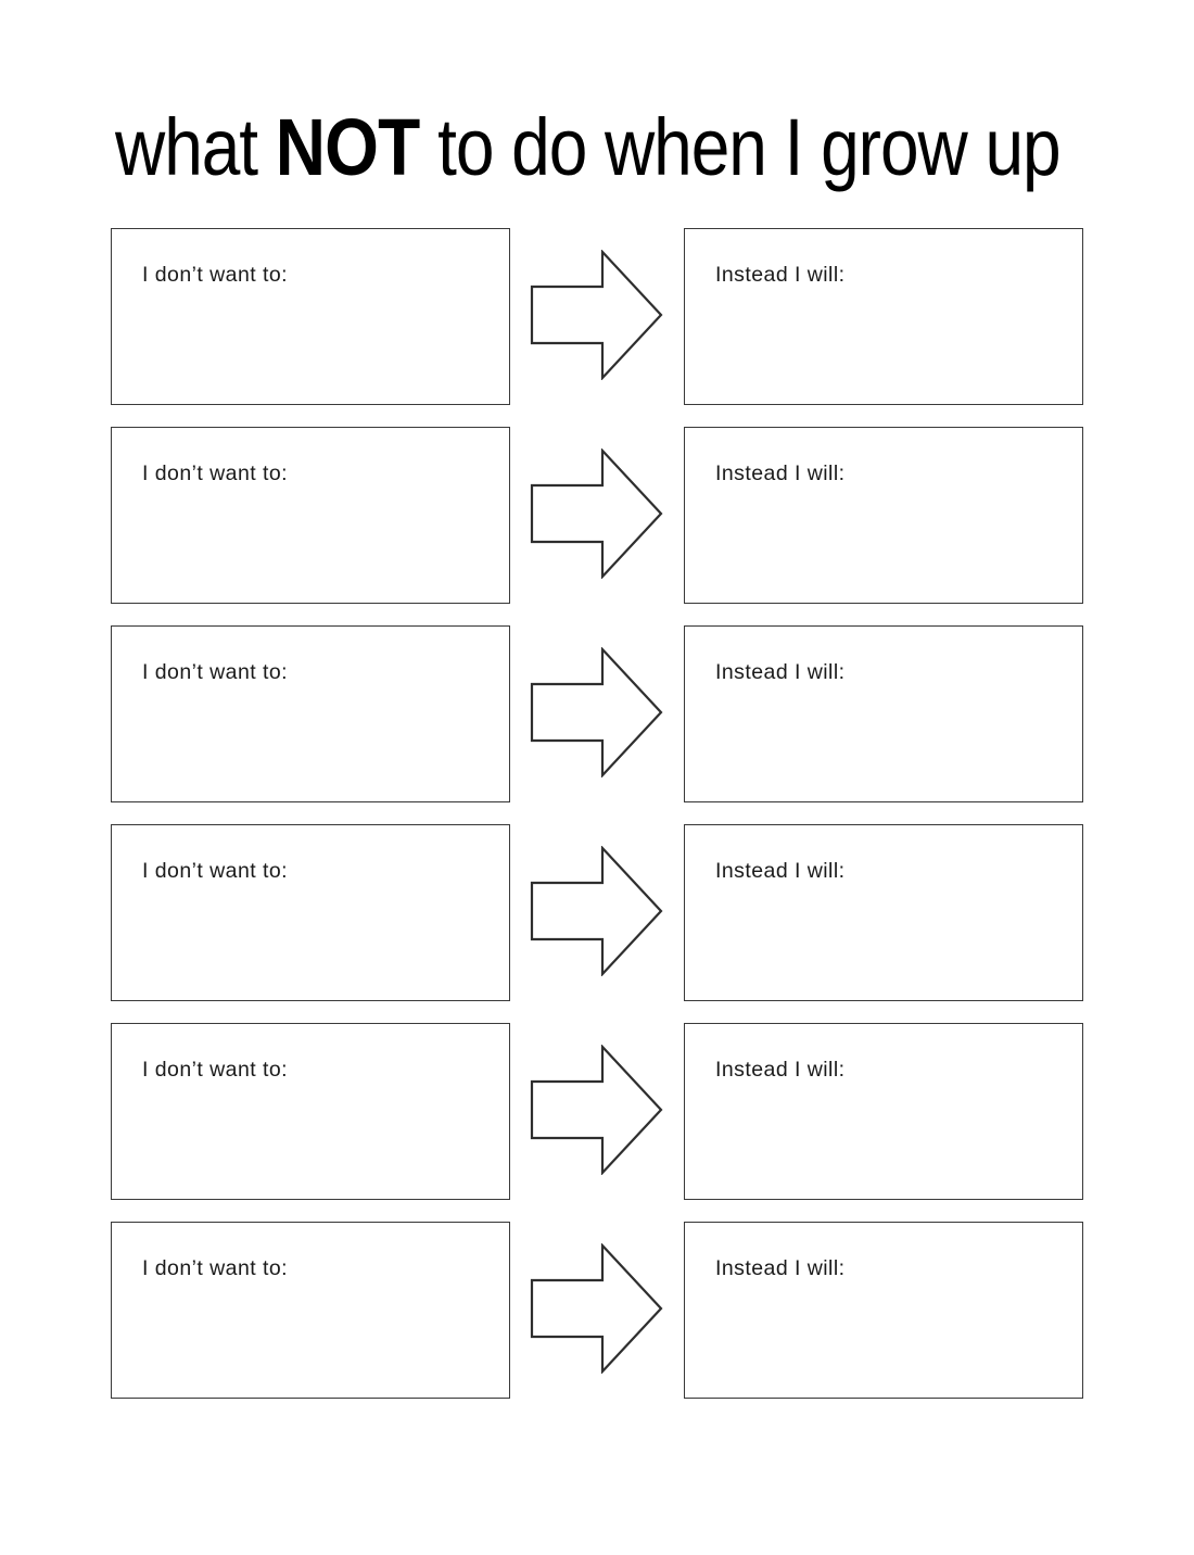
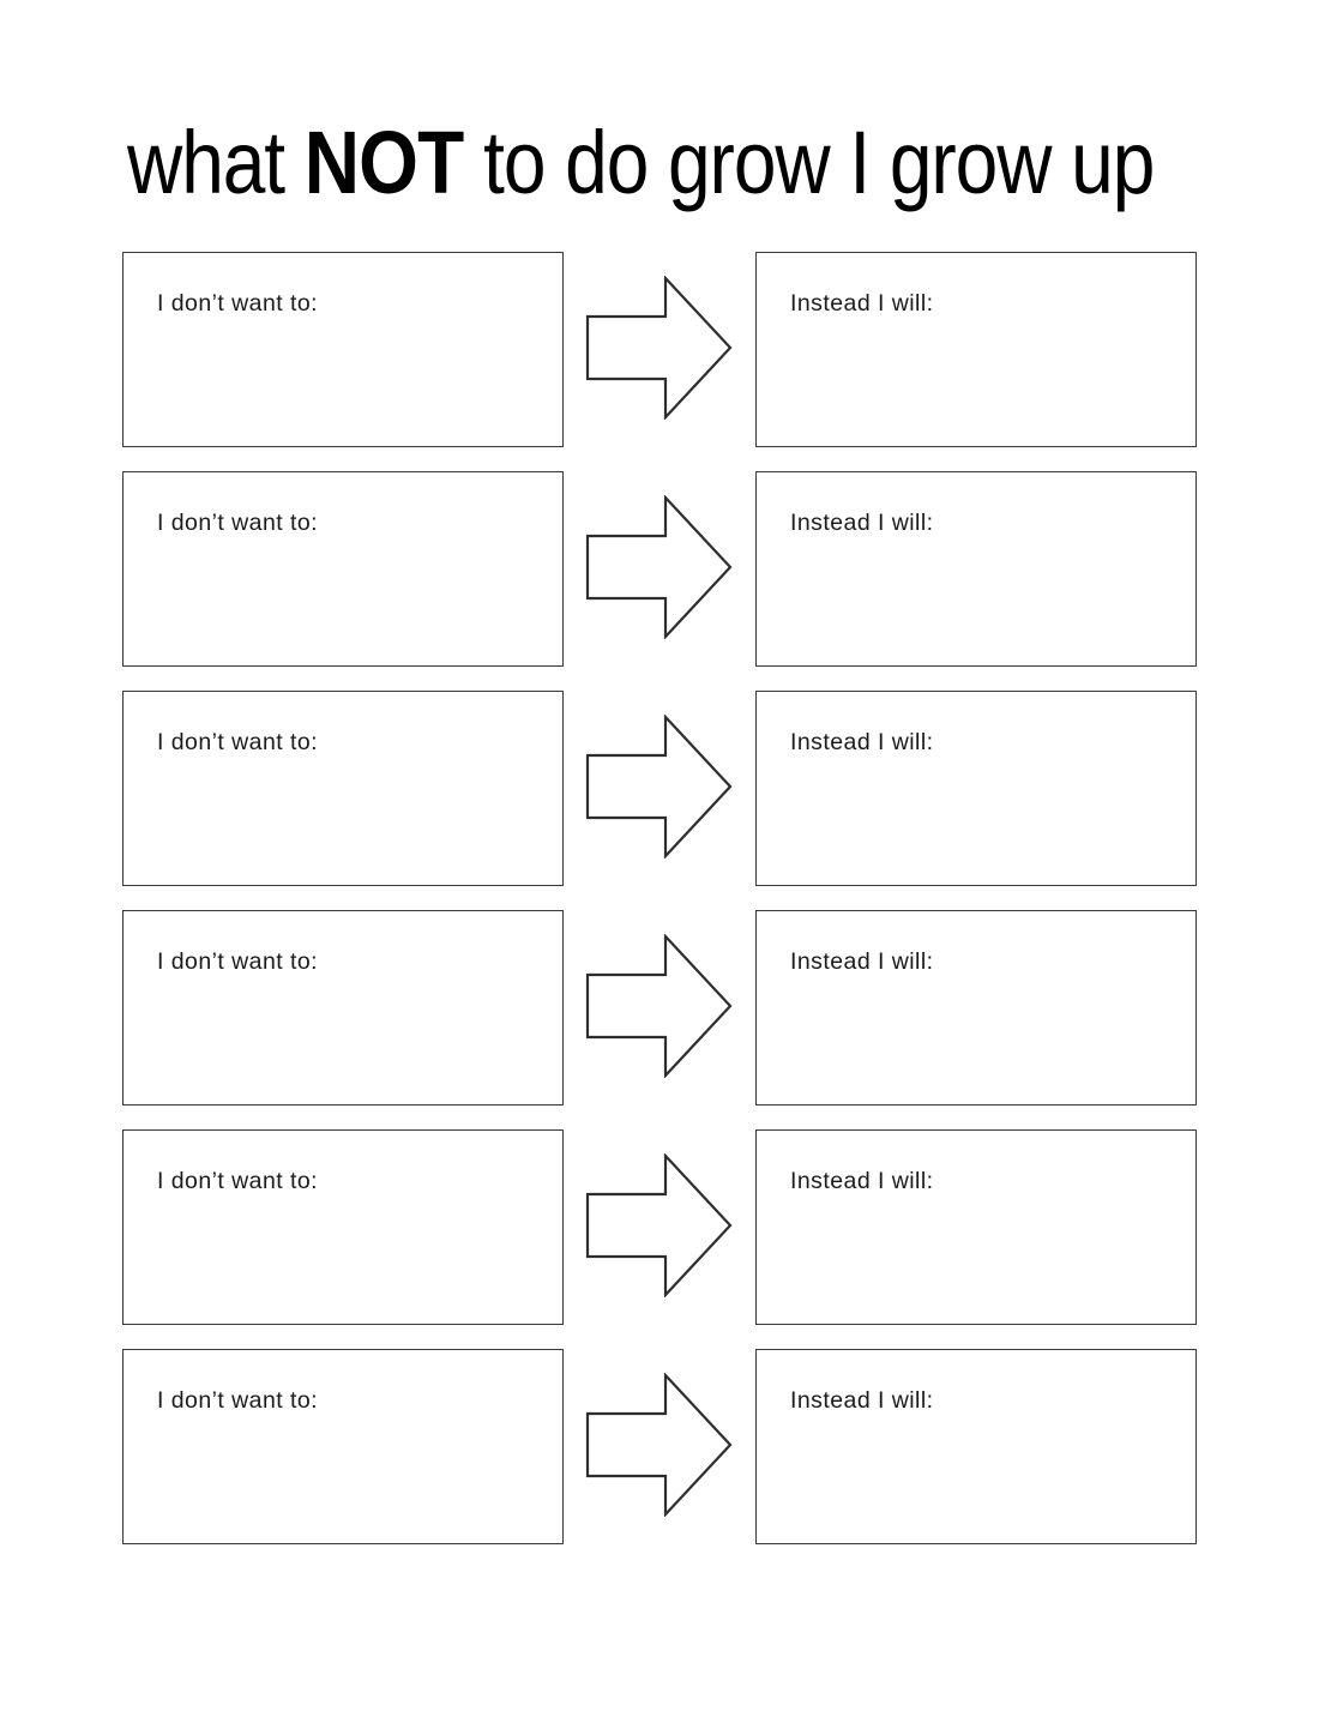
- what NOT to do when I grow up
+ what NOT to do grow I grow up
  I don’t want to:
  Instead I will:
  I don’t want to:
  Instead I will:
  I don’t want to:
  Instead I will:
  I don’t want to:
  Instead I will:
  I don’t want to:
  Instead I will:
  I don’t want to:
  Instead I will:
